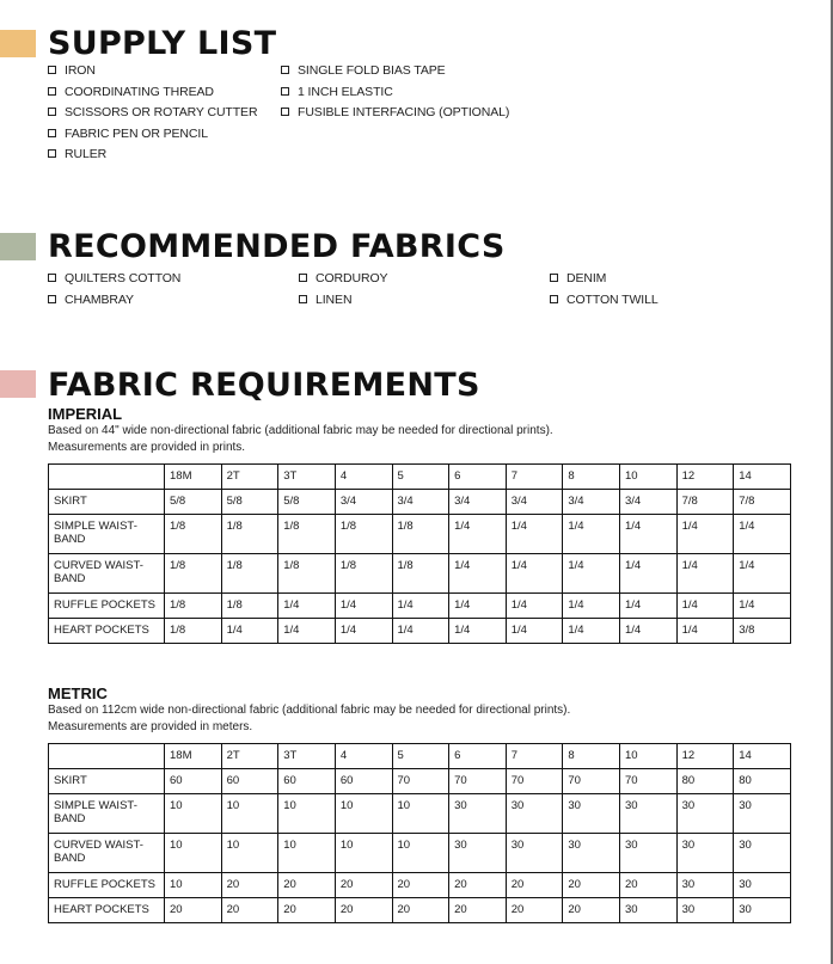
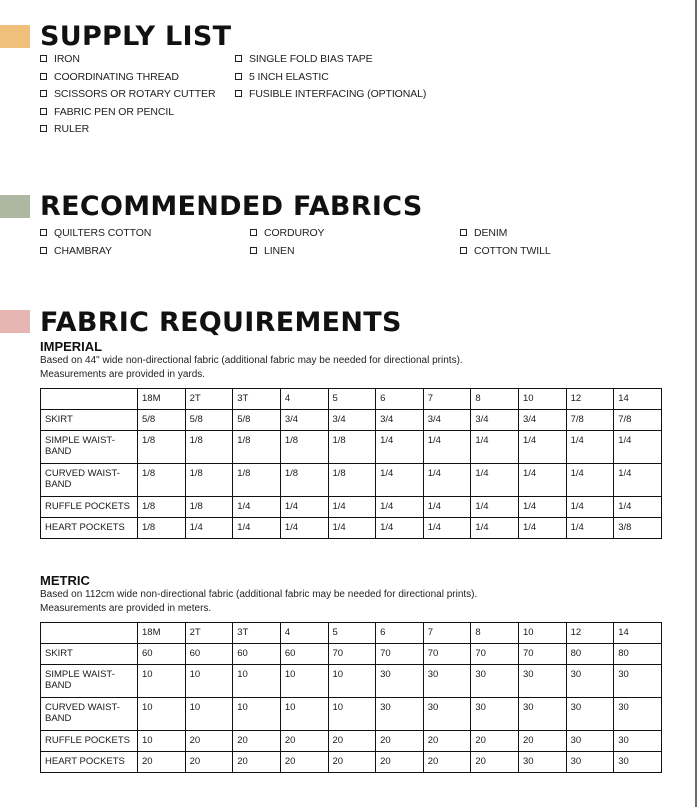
  SUPPLY LIST
  IRON
  COORDINATING THREAD
  SCISSORS OR ROTARY CUTTER
  FABRIC PEN OR PENCIL
  RULER
  SINGLE FOLD BIAS TAPE
- 1 INCH ELASTIC
+ 5 INCH ELASTIC
  FUSIBLE INTERFACING (OPTIONAL)
  RECOMMENDED FABRICS
  QUILTERS COTTON
  CHAMBRAY
  CORDUROY
  LINEN
  DENIM
  COTTON TWILL
  FABRIC REQUIREMENTS
  IMPERIAL
  Based on 44" wide non-directional fabric (additional fabric may be needed for directional prints).
- Measurements are provided in prints.
+ Measurements are provided in yards.
  	18M	2T	3T	4	5	6	7	8	10	12	14
  SKIRT	5/8	5/8	5/8	3/4	3/4	3/4	3/4	3/4	3/4	7/8	7/8
  SIMPLE WAIST-BAND	1/8	1/8	1/8	1/8	1/8	1/4	1/4	1/4	1/4	1/4	1/4
  CURVED WAIST-BAND	1/8	1/8	1/8	1/8	1/8	1/4	1/4	1/4	1/4	1/4	1/4
  RUFFLE POCKETS	1/8	1/8	1/4	1/4	1/4	1/4	1/4	1/4	1/4	1/4	1/4
  HEART POCKETS	1/8	1/4	1/4	1/4	1/4	1/4	1/4	1/4	1/4	1/4	3/8
  METRIC
  Based on 112cm wide non-directional fabric (additional fabric may be needed for directional prints).
  Measurements are provided in meters.
  	18M	2T	3T	4	5	6	7	8	10	12	14
  SKIRT	60	60	60	60	70	70	70	70	70	80	80
  SIMPLE WAIST-BAND	10	10	10	10	10	30	30	30	30	30	30
  CURVED WAIST-BAND	10	10	10	10	10	30	30	30	30	30	30
  RUFFLE POCKETS	10	20	20	20	20	20	20	20	20	30	30
  HEART POCKETS	20	20	20	20	20	20	20	20	30	30	30
